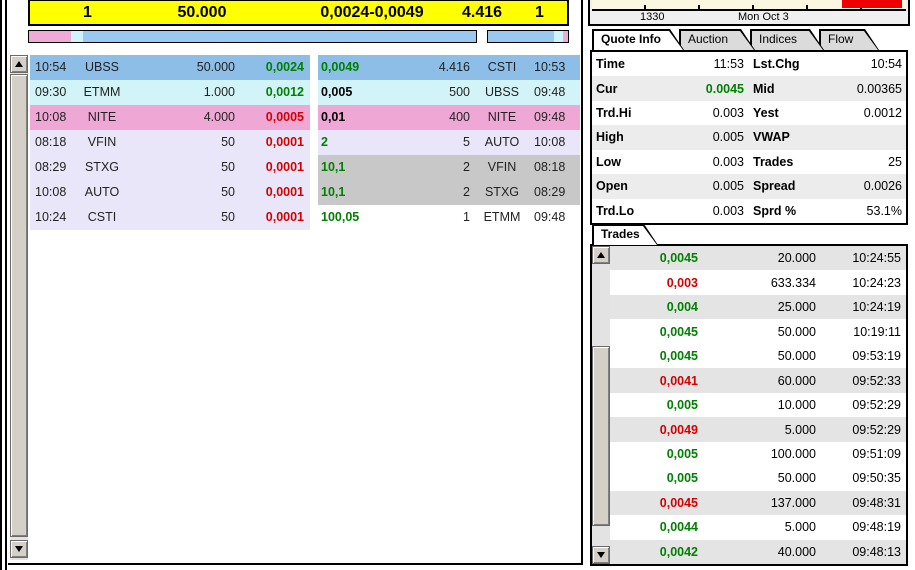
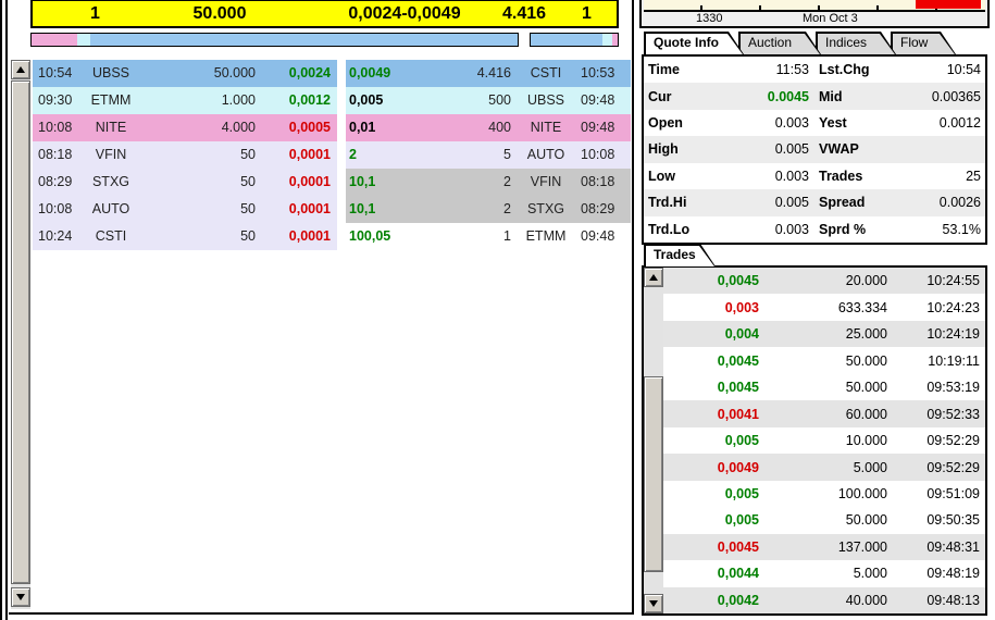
  1
  50.000
  0,0024-0,0049
  4.416
  1
  10:54
  UBSS
  50.000
  0,0024
  0,0049
  4.416
  CSTI
  10:53
  09:30
  ETMM
  1.000
  0,0012
  0,005
  500
  UBSS
  09:48
  10:08
  NITE
  4.000
  0,0005
  0,01
  400
  NITE
  09:48
  08:18
  VFIN
  50
  0,0001
  2
  5
  AUTO
  10:08
  08:29
  STXG
  50
  0,0001
  10,1
  2
  VFIN
  08:18
  10:08
  AUTO
  50
  0,0001
  10,1
  2
  STXG
  08:29
  10:24
  CSTI
  50
  0,0001
  100,05
  1
  ETMM
  09:48
  1330
  Mon Oct 3
  Quote Info
  Auction
  Indices
  Flow
  Time
  11:53
  Lst.Chg
  10:54
  Cur
  0.0045
  Mid
  0.00365
- Trd.Hi
+ Open
  0.003
  Yest
  0.0012
  High
  0.005
  VWAP
  Low
  0.003
  Trades
  25
- Open
+ Trd.Hi
  0.005
  Spread
  0.0026
  Trd.Lo
  0.003
  Sprd %
  53.1%
  Trades
  0,0045
  20.000
  10:24:55
  0,003
  633.334
  10:24:23
  0,004
  25.000
  10:24:19
  0,0045
  50.000
  10:19:11
  0,0045
  50.000
  09:53:19
  0,0041
  60.000
  09:52:33
  0,005
  10.000
  09:52:29
  0,0049
  5.000
  09:52:29
  0,005
  100.000
  09:51:09
  0,005
  50.000
  09:50:35
  0,0045
  137.000
  09:48:31
  0,0044
  5.000
  09:48:19
  0,0042
  40.000
  09:48:13
